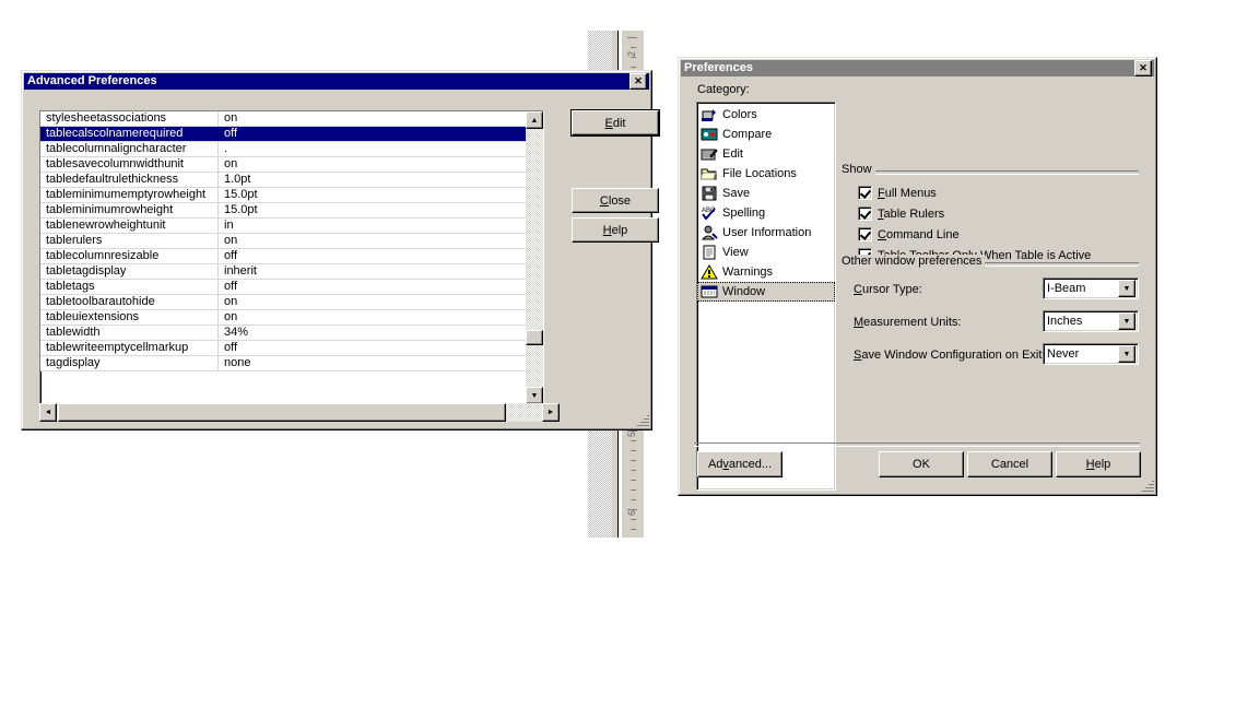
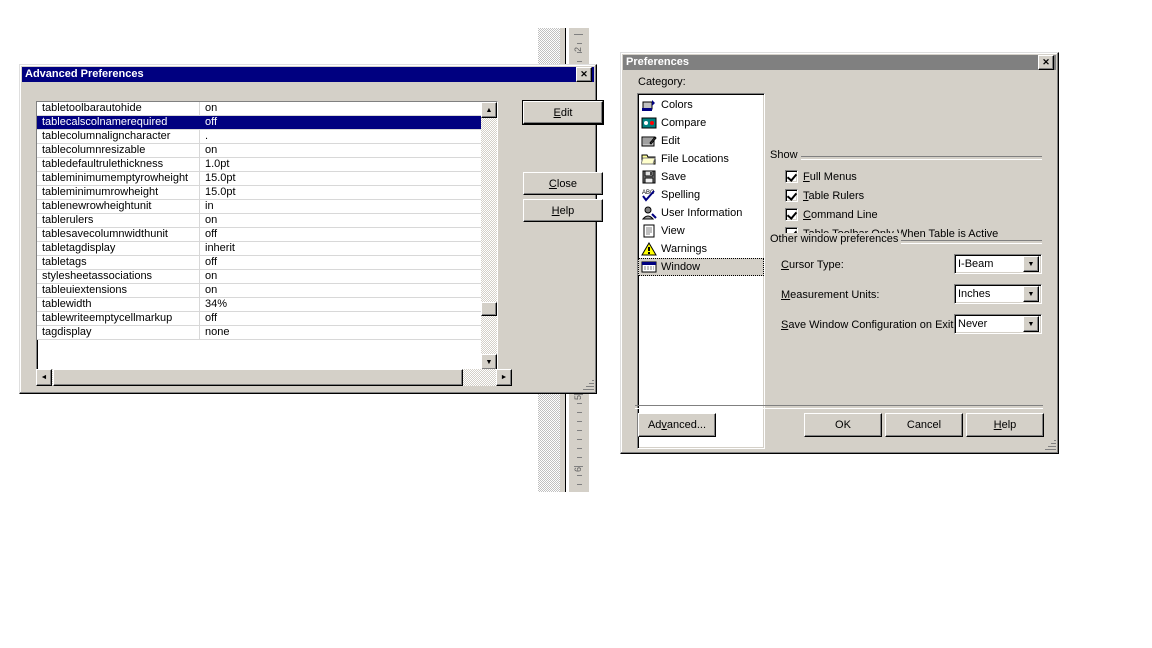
  Advanced Preferences
  ✕
- stylesheetassociations
+ tabletoolbarautohide
  on
  tablecalscolnamerequired
  off
  tablecolumnaligncharacter
  .
- tablesavecolumnwidthunit
+ tablecolumnresizable
  on
  tabledefaultrulethickness
  1.0pt
  tableminimumemptyrowheight
  15.0pt
  tableminimumrowheight
  15.0pt
  tablenewrowheightunit
  in
  tablerulers
  on
- tablecolumnresizable
+ tablesavecolumnwidthunit
  off
  tabletagdisplay
  inherit
  tabletags
  off
- tabletoolbarautohide
+ stylesheetassociations
  on
  tableuiextensions
  on
  tablewidth
  34%
  tablewriteemptycellmarkup
  off
  tagdisplay
  none
  Edit
  Close
  Help
  Preferences
  ✕
  Category:
  Colors
  Compare
  Edit
  File Locations
  Save
  Spelling
  User Information
  View
  Warnings
  Window
  Show
  Full Menus
  Table Rulers
  Command Line
  Other window preferences
  Cursor Type:
  I-Beam
  Measurement Units:
  Inches
  Save Window Configuration on Exit
  Never
  Advanced...
  OK
  Cancel
  Help
